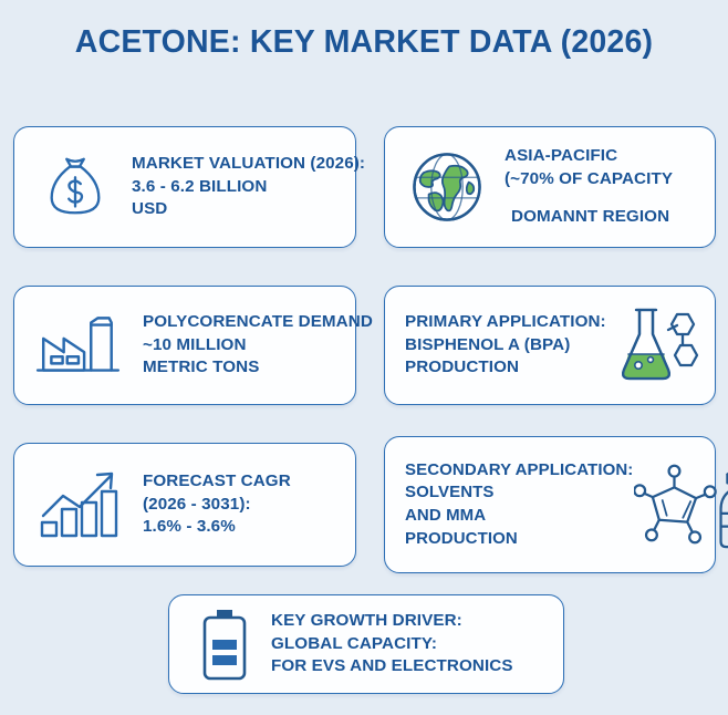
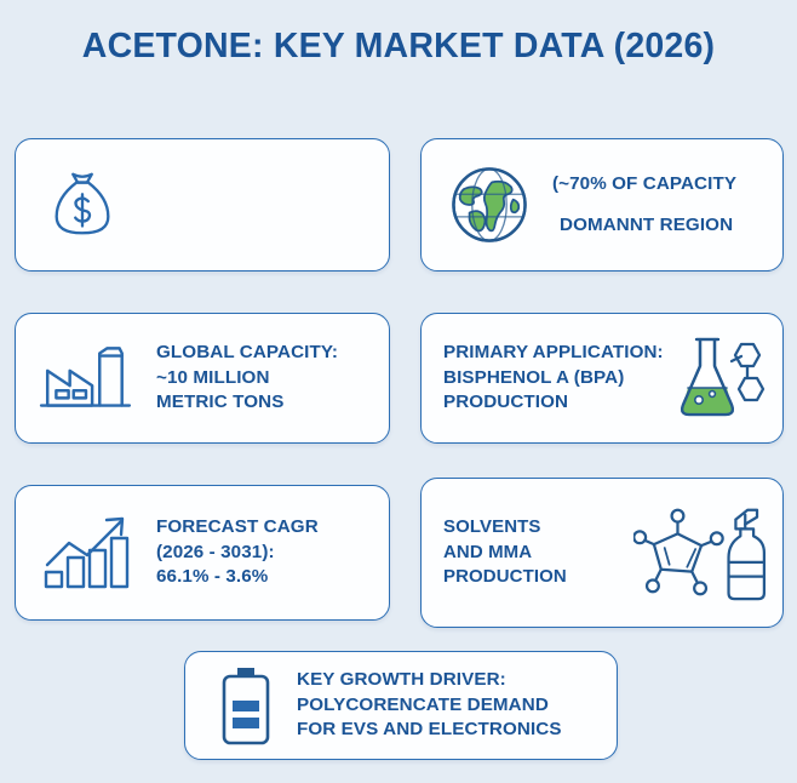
  ACETONE: KEY MARKET DATA (2026)
- MARKET VALUATION (2026):
- 3.6 - 6.2 BILLION
- USD
- ASIA-PACIFIC
  (~70% OF CAPACITY
  DOMANNT REGION
- POLYCORENCATE DEMAND
+ GLOBAL CAPACITY:
  ~10 MILLION
  METRIC TONS
  PRIMARY APPLICATION:
  BISPHENOL A (BPA)
  PRODUCTION
  FORECAST CAGR
  (2026 - 3031):
- 1.6% - 3.6%
+ 66.1% - 3.6%
- SECONDARY APPLICATION:
  SOLVENTS
  AND MMA
  PRODUCTION
  KEY GROWTH DRIVER:
- GLOBAL CAPACITY:
+ POLYCORENCATE DEMAND
  FOR EVS AND ELECTRONICS
